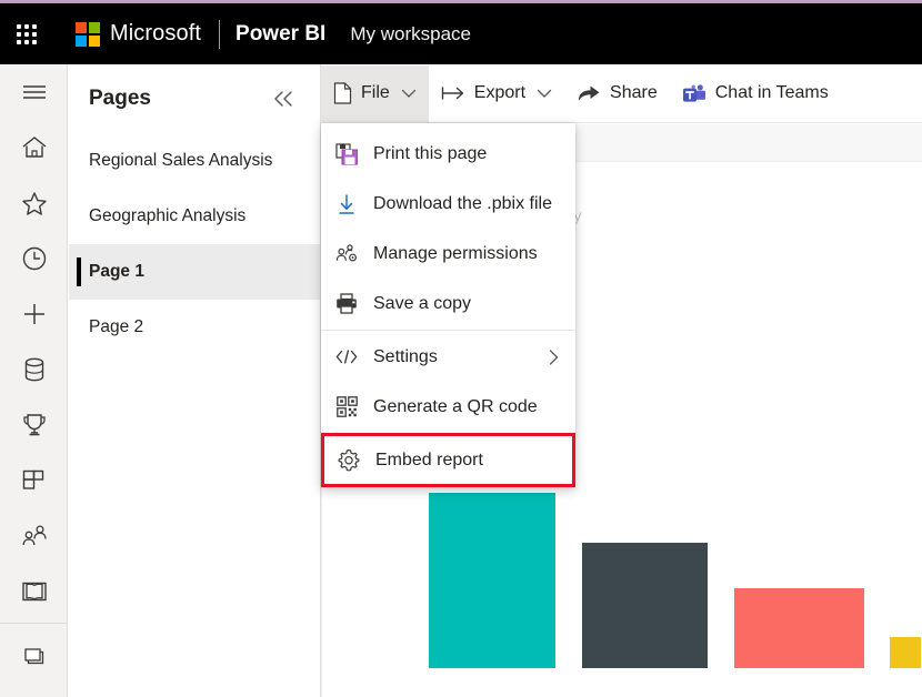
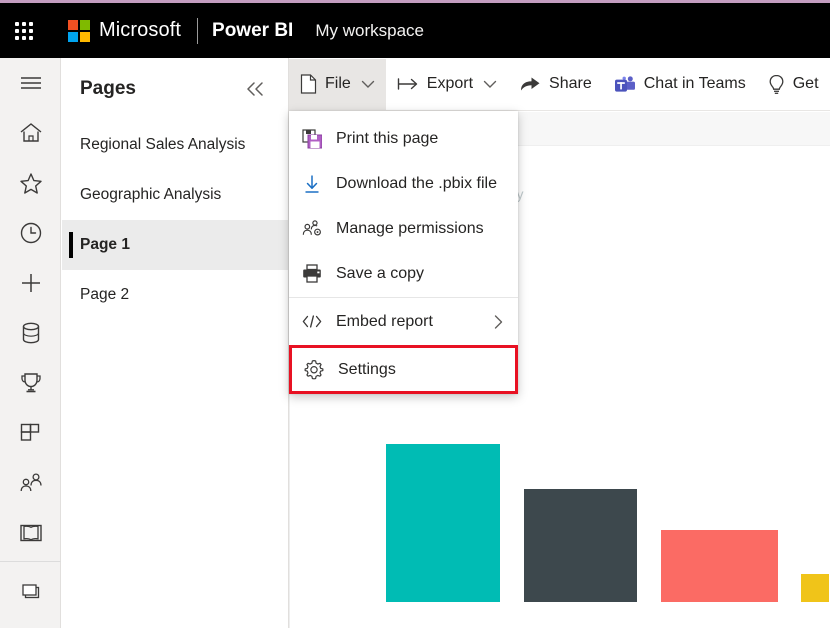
  Microsoft
  Power BI
  My workspace
  Pages
  Regional Sales Analysis
  Geographic Analysis
  Page 1
  Page 2
  File
  Export
  Share
  Chat in Teams
+ Get
  Print this page
  Download the .pbix file
  Manage permissions
  Save a copy
- Settings
+ Embed report
- Generate a QR code
- Embed report
+ Settings
